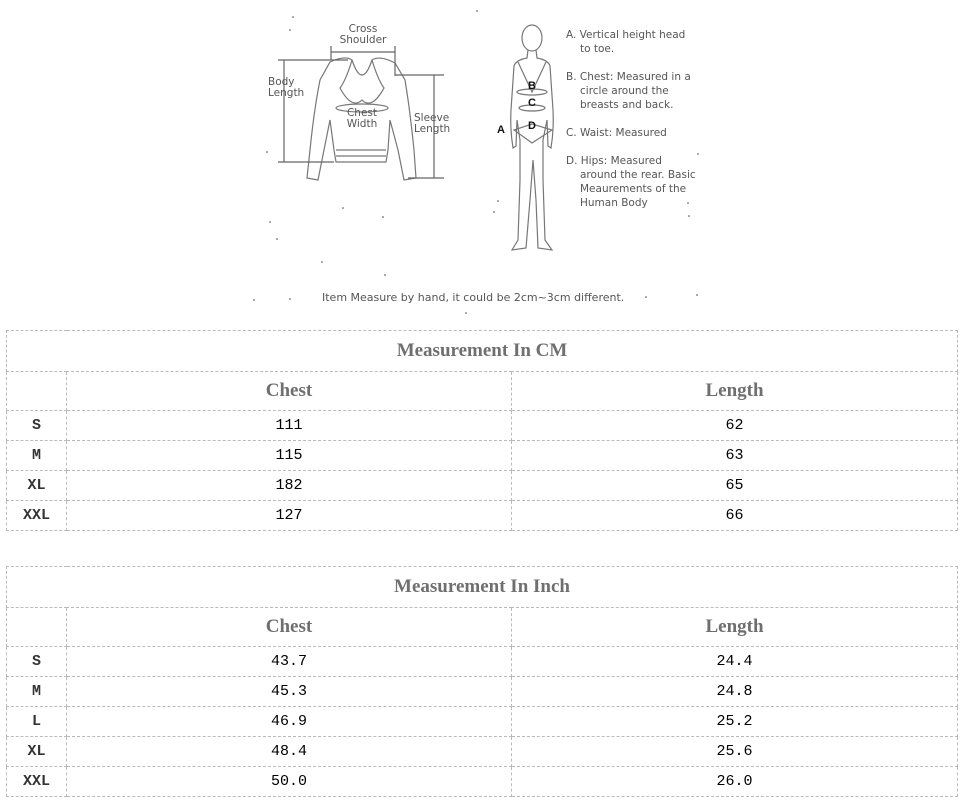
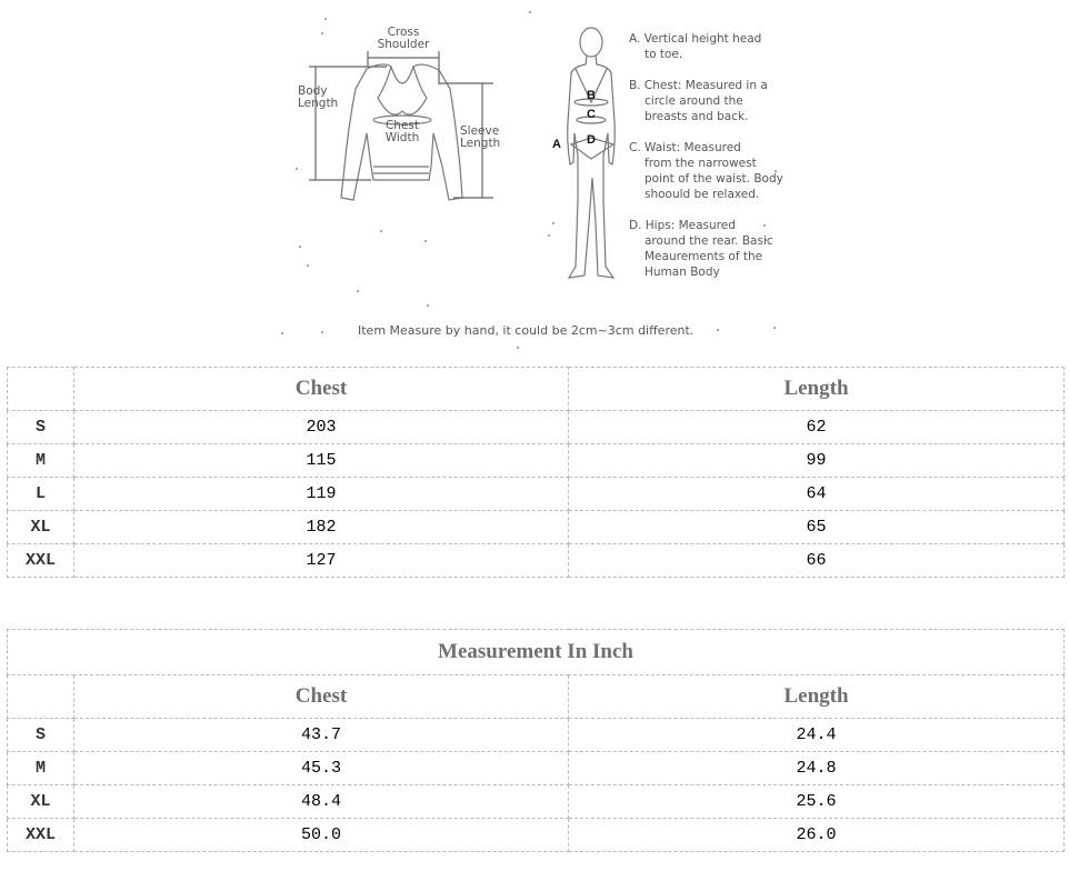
  Cross
  Shoulder
  Body
  Length
  Chest
  Width
  Sleeve
  Length
  A
  B
  C
  D
  A. Vertical height head
  to toe.
  B. Chest: Measured in a
  circle around the breasts and back.
  C. Waist: Measured
+ from the narrowest point of the waist. Body shoould be relaxed.
  D. Hips: Measured
  around the rear. Basic Meaurements of the Human Body
  Item Measure by hand, it could be 2cm~3cm different.
- Measurement In CM
  	Chest	Length
- S	111	62
+ S	203	62
- M	115	63
+ M	115	99
+ L	119	64
  XL	182	65
  XXL	127	66
  Measurement In Inch
  	Chest	Length
  S	43.7	24.4
  M	45.3	24.8
- L	46.9	25.2
  XL	48.4	25.6
  XXL	50.0	26.0
